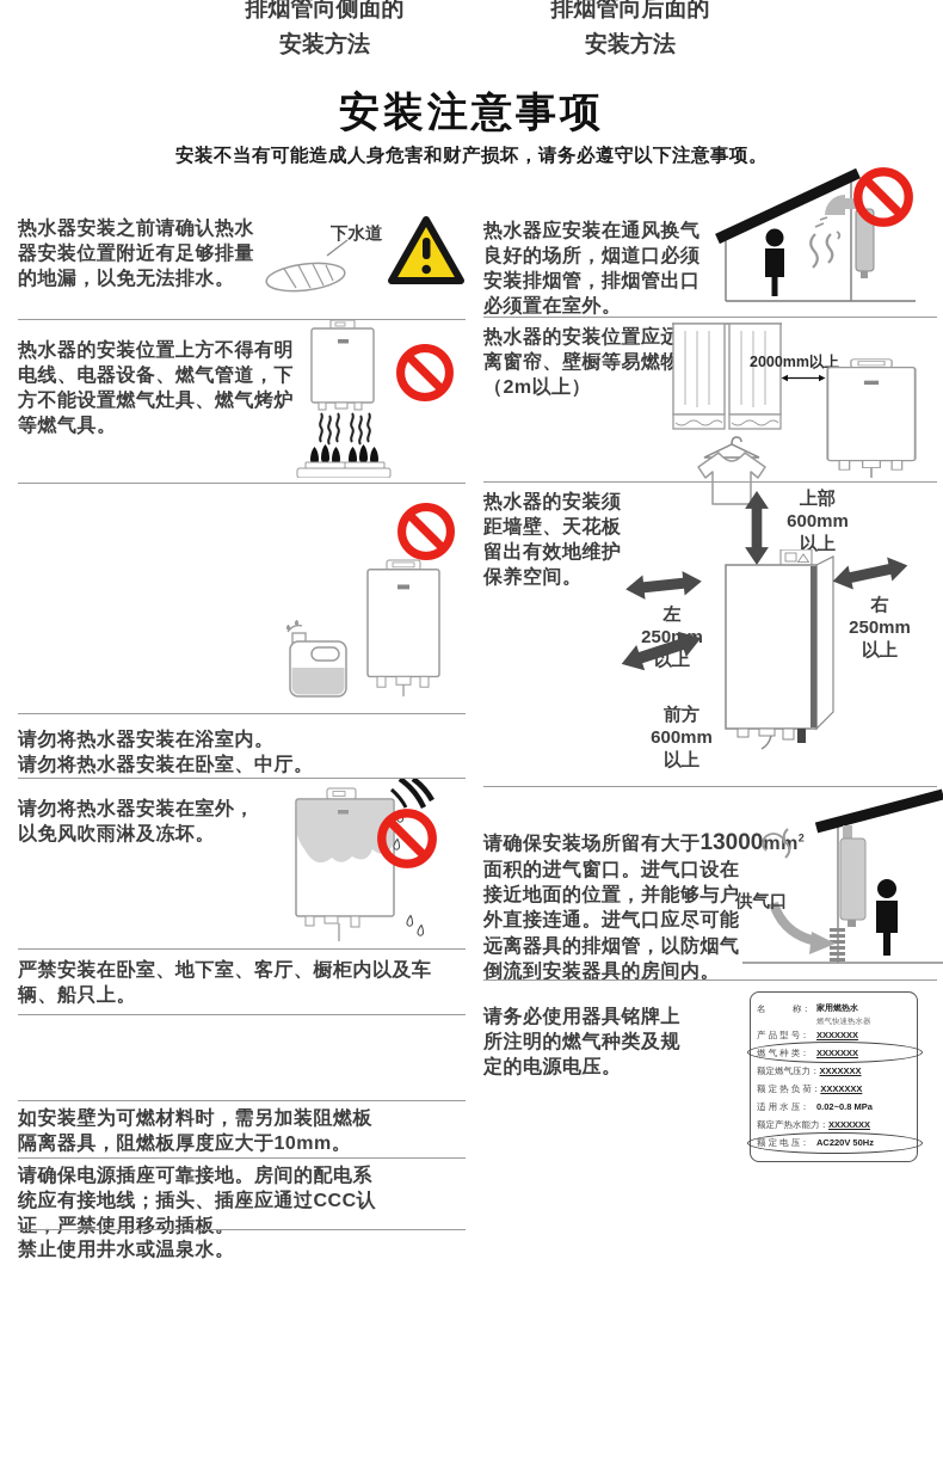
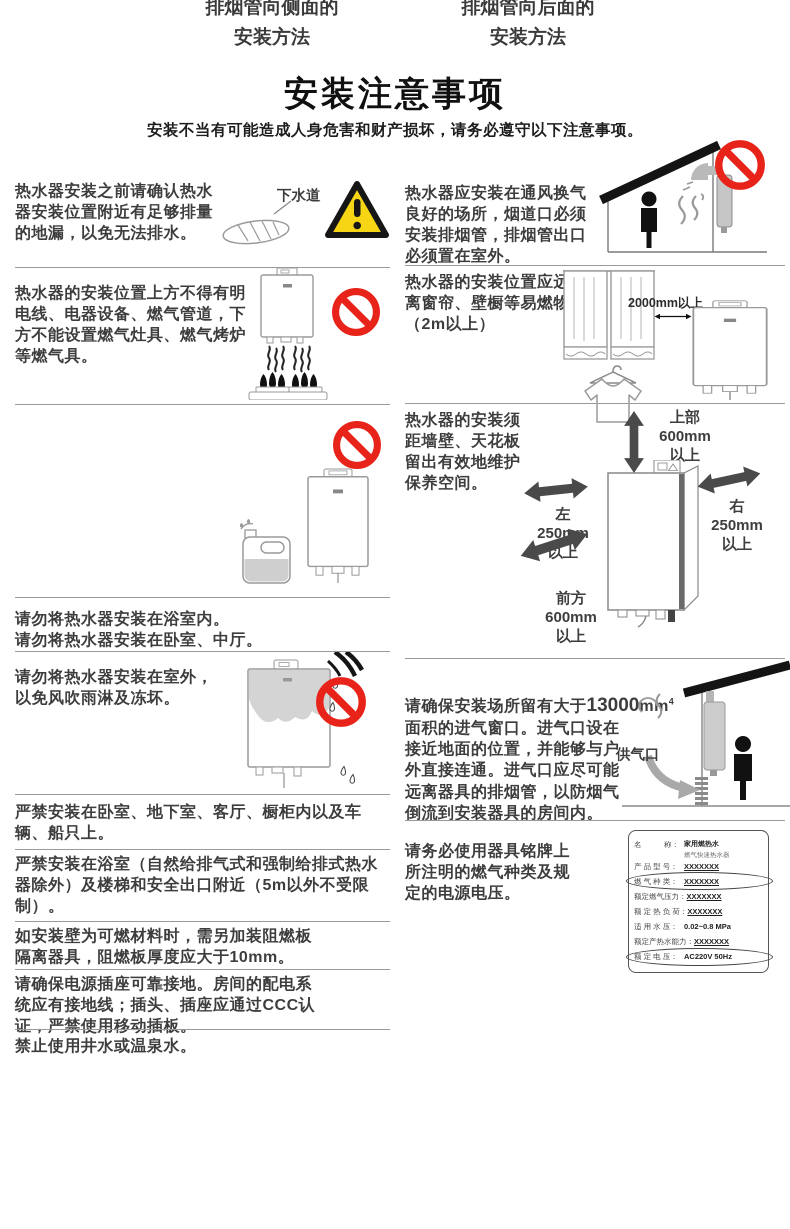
  排烟管向侧面的
  安装方法
  排烟管向后面的
  安装方法
  安装注意事项
  安装不当有可能造成人身危害和财产损坏，请务必遵守以下注意事项。
  热水器安装之前请确认热水
  器安装位置附近有足够排量
  的地漏，以免无法排水。
  下水道
  热水器的安装位置上方不得有明
  电线、电器设备、燃气管道，下
  方不能设置燃气灶具、燃气烤炉
  等燃气具。
  请勿将热水器安装在浴室内。
  请勿将热水器安装在卧室、中厅。
  请勿将热水器安装在室外，
  以免风吹雨淋及冻坏。
  严禁安装在卧室、地下室、客厅、橱柜内以及车
  辆、船只上。
+ 严禁安装在浴室（自然给排气式和强制给排式热水
+ 器除外）及楼梯和安全出口附近（5m以外不受限
+ 制）。
  如安装壁为可燃材料时，需另加装阻燃板
  隔离器具，阻燃板厚度应大于10mm。
  请确保电源插座可靠接地。房间的配电系
  统应有接地线；插头、插座应通过CCC认
  证，严禁使用移动插板。
  禁止使用井水或温泉水。
  热水器应安装在通风换气
  良好的场所，烟道口必须
  安装排烟管，排烟管出口
  必须置在室外。
  热水器的安装位置应远
  离窗帘、壁橱等易燃物
  （2m以上）
  2000mm以上
  热水器的安装须
  距墙壁、天花板
  留出有效地维护
  保养空间。
  上部
  600mm
  以上
  左
  250m
  以上
  右
  250mm
  以上
  前方
  600mm
  以上
- 请确保安装场所留有大于13000mm2
+ 请确保安装场所留有大于13000mm4
  面积的进气窗口。进气口设在
  接近地面的位置，并能够与户
  外直接连通。进气口应尽可能
  远离器具的排烟管，以防烟气
  倒流到安装器具的房间内。
  供气口
  请务必使用器具铭牌上
  所注明的燃气种类及规
  定的电源电压。
  名 称：
  产 品 型 号：
  XXXXXXX
  燃 气 种 类：
  XXXXXXX
  额定燃气压力：
  XXXXXXX
  额 定 热 负 荷：
  XXXXXXX
  适 用 水 压：
  0.02~0.8 MPa
  额定产热水能力：
  XXXXXXX
  额 定 电 压：
  AC220V 50Hz
